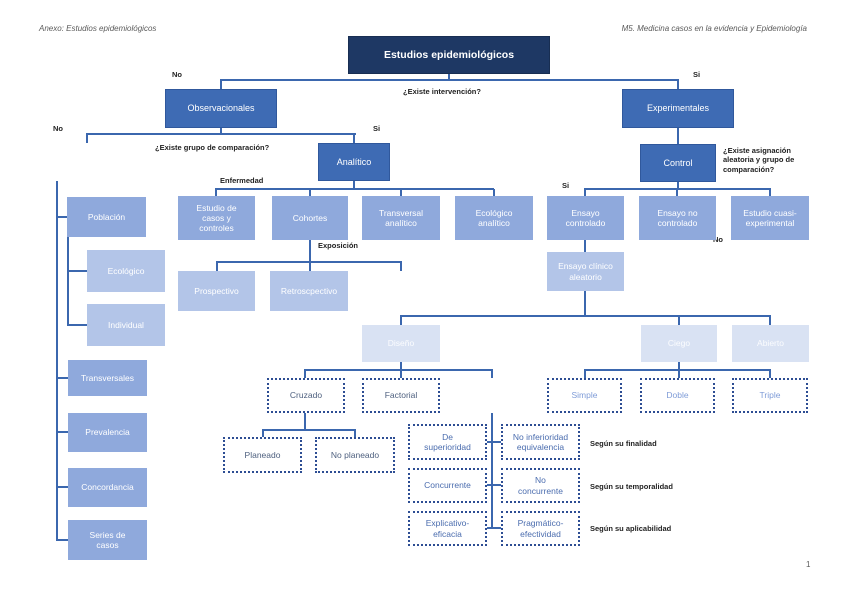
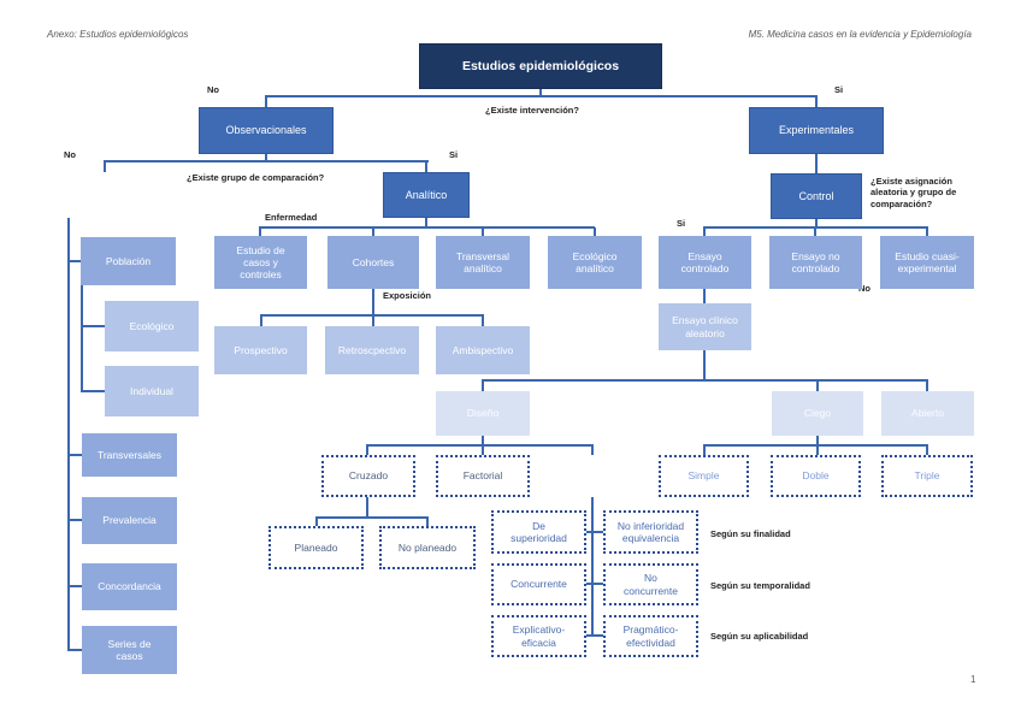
  Anexo: Estudios epidemiológicos
  M5. Medicina casos en la evidencia y Epidemiología
  1
  No
  Si
  ¿Existe intervención?
  No
  Si
  ¿Existe grupo de comparación?
  ¿Existe asignación
  aleatoria y grupo de
  comparación?
  Enfermedad
  Si
  Exposición
  Según su finalidad
  Según su temporalidad
  Según su aplicabilidad
  Estudios epidemiológicos
  Observacionales
  Experimentales
  Analítico
  Control
  Población
  Estudio de
  casos y
  controles
  Cohortes
  Transversal
  analítico
  Ecológico
  analítico
  Ensayo
  controlado
  Ensayo no
  controlado
  Estudio cuasi-
  experimental
  Ecológico
  Individual
  Prospectivo
  Retroscpectivo
+ Ambispectivo
  Ensayo clínico
  aleatorio
  Transversales
  Prevalencia
  Concordancia
  Series de
  casos
  Diseño
  Ciego
  Abierto
  Cruzado
  Factorial
  Simple
  Doble
  Triple
  Planeado
  No planeado
  De
  superioridad
  No inferioridad
  equivalencia
  Concurrente
  No
  concurrente
  Explicativo-
  eficacia
  Pragmático-
  efectividad
